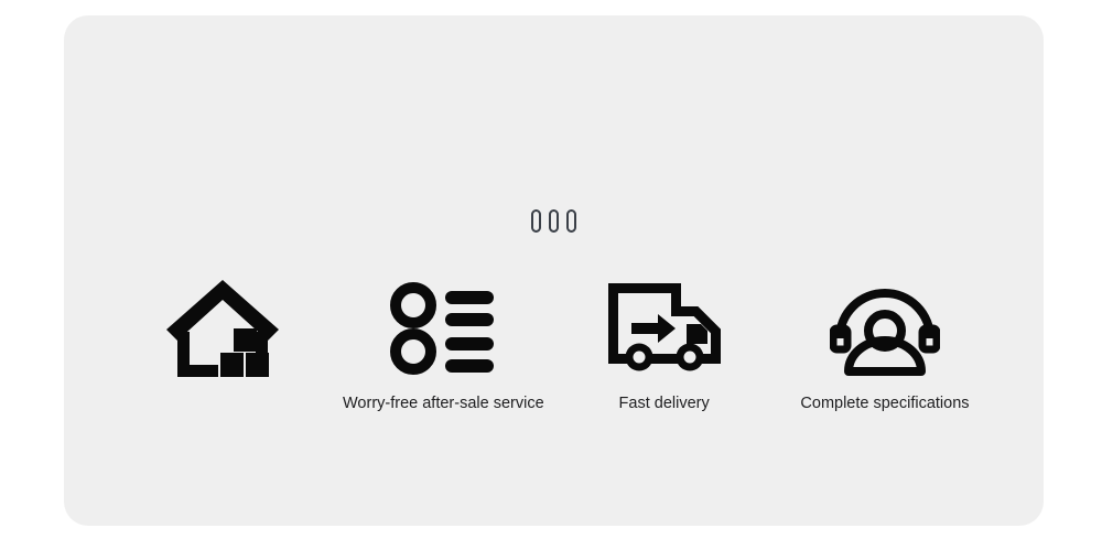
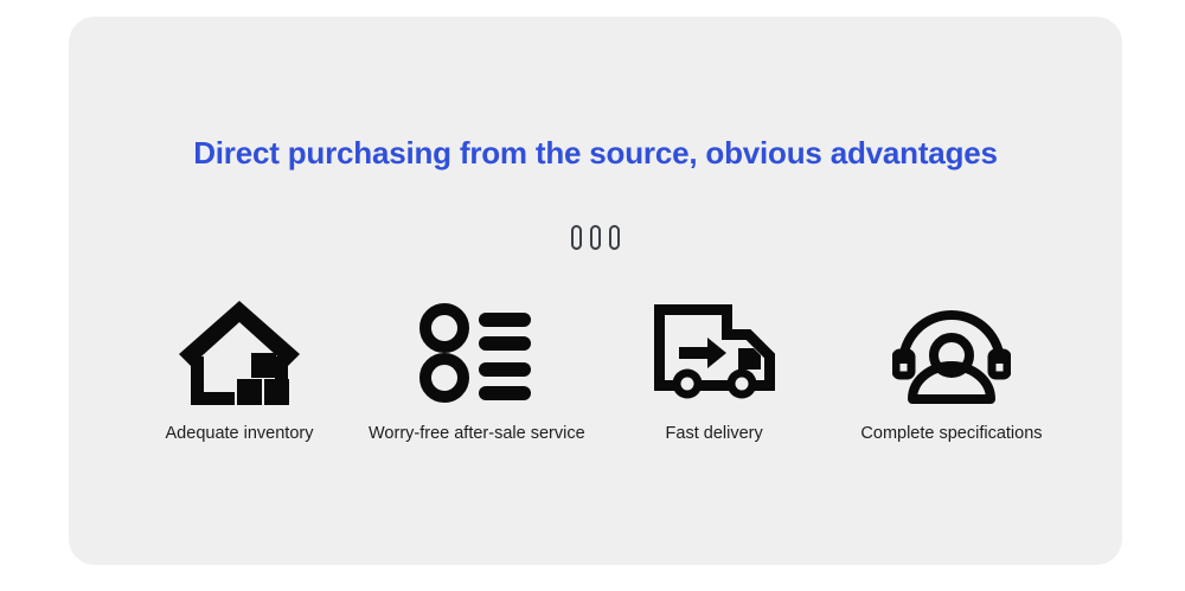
+ Direct purchasing from the source, obvious advantages
+ Adequate inventory
  Worry-free after-sale service
  Fast delivery
  Complete specifications
